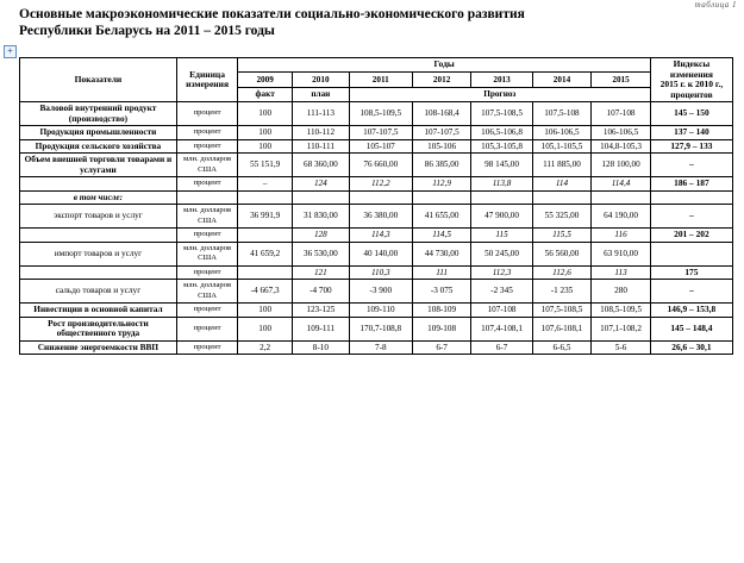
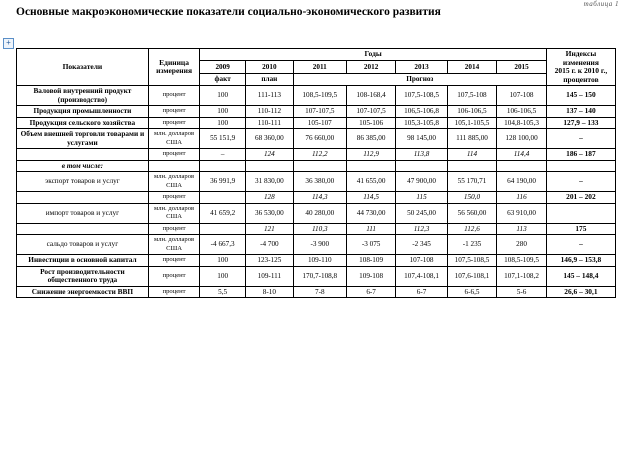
  таблица 1
  Основные макроэкономические показатели социально-экономического развития
- Республики Беларусь на 2011 – 2015 годы
  +
  Показатели	Единицаизмерения	Годы	Индексыизменения2015 г. к 2010 г.,процентов
  2009	2010	2011	2012	2013	2014	2015
  факт	план	Прогноз
  Валовой внутренний продукт (производство)		100	111-113	108,5-109,5	108-168,4	107,5-108,5	107,5-108	107-108	145 – 150
  Продукция промышленности		100	110-112	107-107,5	107-107,5	106,5-106,8	106-106,5	106-106,5	137 – 140
  Продукция сельского хозяйства		100	110-111	105-107	105-106	105,3-105,8	105,1-105,5	104,8-105,3	127,9 – 133
  Объем внешней торговли товарами и услугами		55 151,9	68 360,00	76 660,00	86 385,00	98 145,00	111 885,00	128 100,00	–
  		–	124	112,2	112,9	113,8	114	114,4	186 – 187
  в том числе:
- экспорт товаров и услуг		36 991,9	31 830,00	36 380,00	41 655,00	47 900,00	55 325,00	64 190,00	–
+ экспорт товаров и услуг		36 991,9	31 830,00	36 380,00	41 655,00	47 900,00	55 170,71	64 190,00	–
- 			128	114,3	114,5	115	115,5	116	201 – 202
+ 			128	114,3	114,5	115	150,0	116	201 – 202
- импорт товаров и услуг		41 659,2	36 530,00	40 140,00	44 730,00	50 245,00	56 560,00	63 910,00
+ импорт товаров и услуг		41 659,2	36 530,00	40 280,00	44 730,00	50 245,00	56 560,00	63 910,00
  			121	110,3	111	112,3	112,6	113	175
  сальдо товаров и услуг		-4 667,3	-4 700	-3 900	-3 075	-2 345	-1 235	280	–
  Инвестиции в основной капитал		100	123-125	109-110	108-109	107-108	107,5-108,5	108,5-109,5	146,9 – 153,8
  Рост производительности общественного труда		100	109-111	170,7-108,8	109-108	107,4-108,1	107,6-108,1	107,1-108,2	145 – 148,4
- Снижение энергоемкости ВВП		2,2	8-10	7-8	6-7	6-7	6-6,5	5-6	26,6 – 30,1
+ Снижение энергоемкости ВВП		5,5	8-10	7-8	6-7	6-7	6-6,5	5-6	26,6 – 30,1
